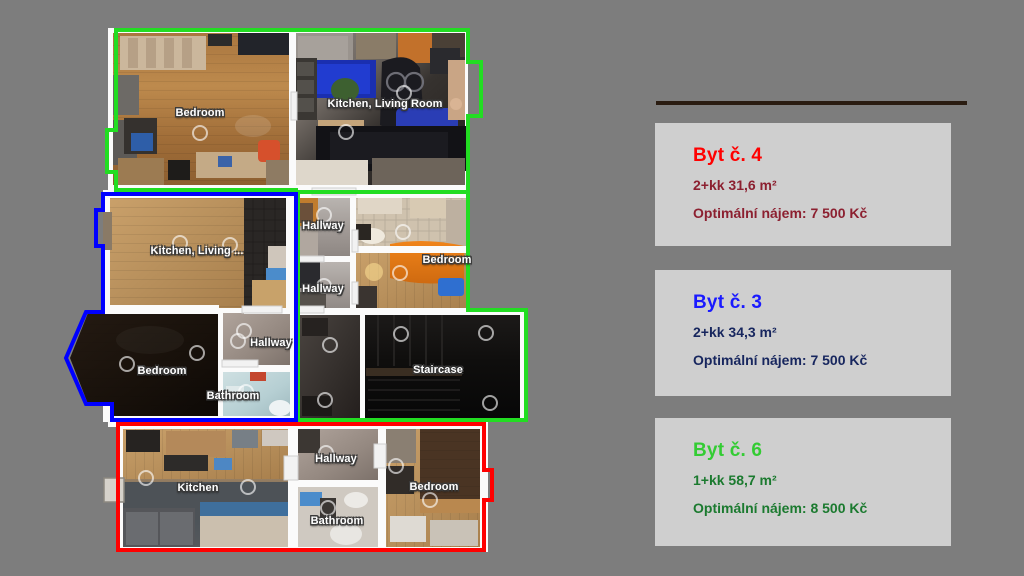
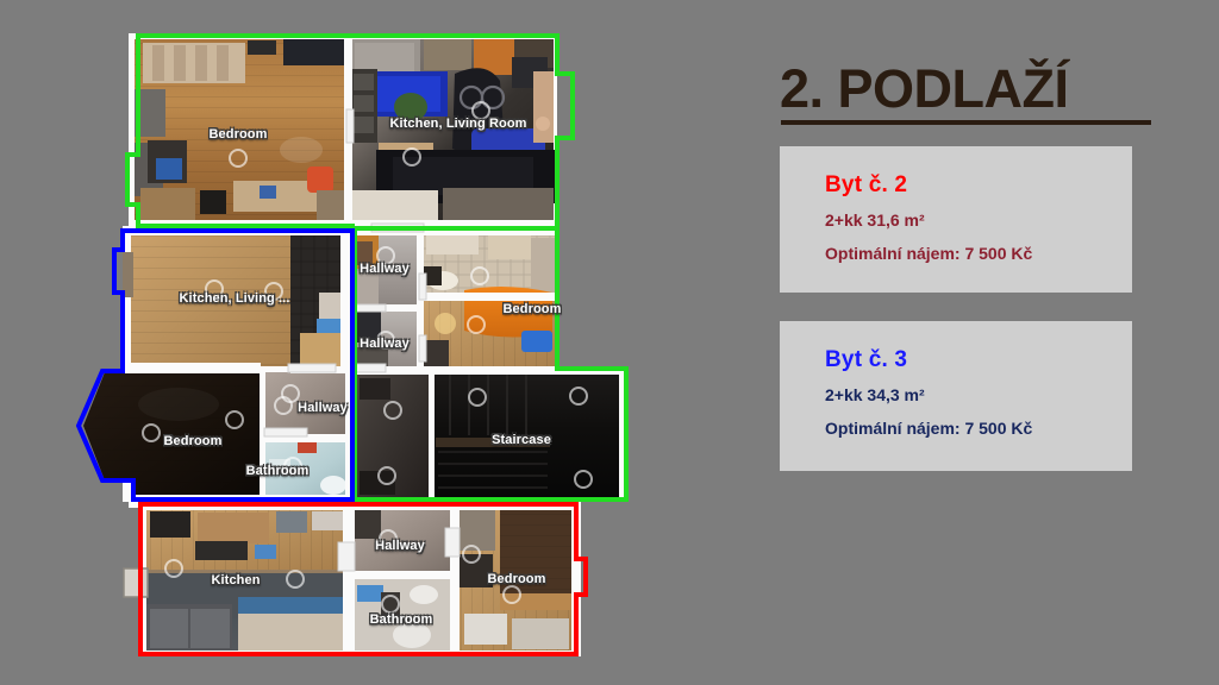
  Bedroom
  Kitchen, Living Room
  Hallway
  Bedroom
  Hallway
  Staircase
  Kitchen, Living ...
  Bedroom
  Hallway
  Bathroom
  Kitchen
  Hallway
  Bathroom
  Bedroom
+ 2. PODLAŽÍ
- Byt č. 4
+ Byt č. 2
  2+kk 31,6 m²
  Optimální nájem: 7 500 Kč
  Byt č. 3
  2+kk 34,3 m²
  Optimální nájem: 7 500 Kč
- Byt č. 6
- 1+kk 58,7 m²
- Optimální nájem: 8 500 Kč
